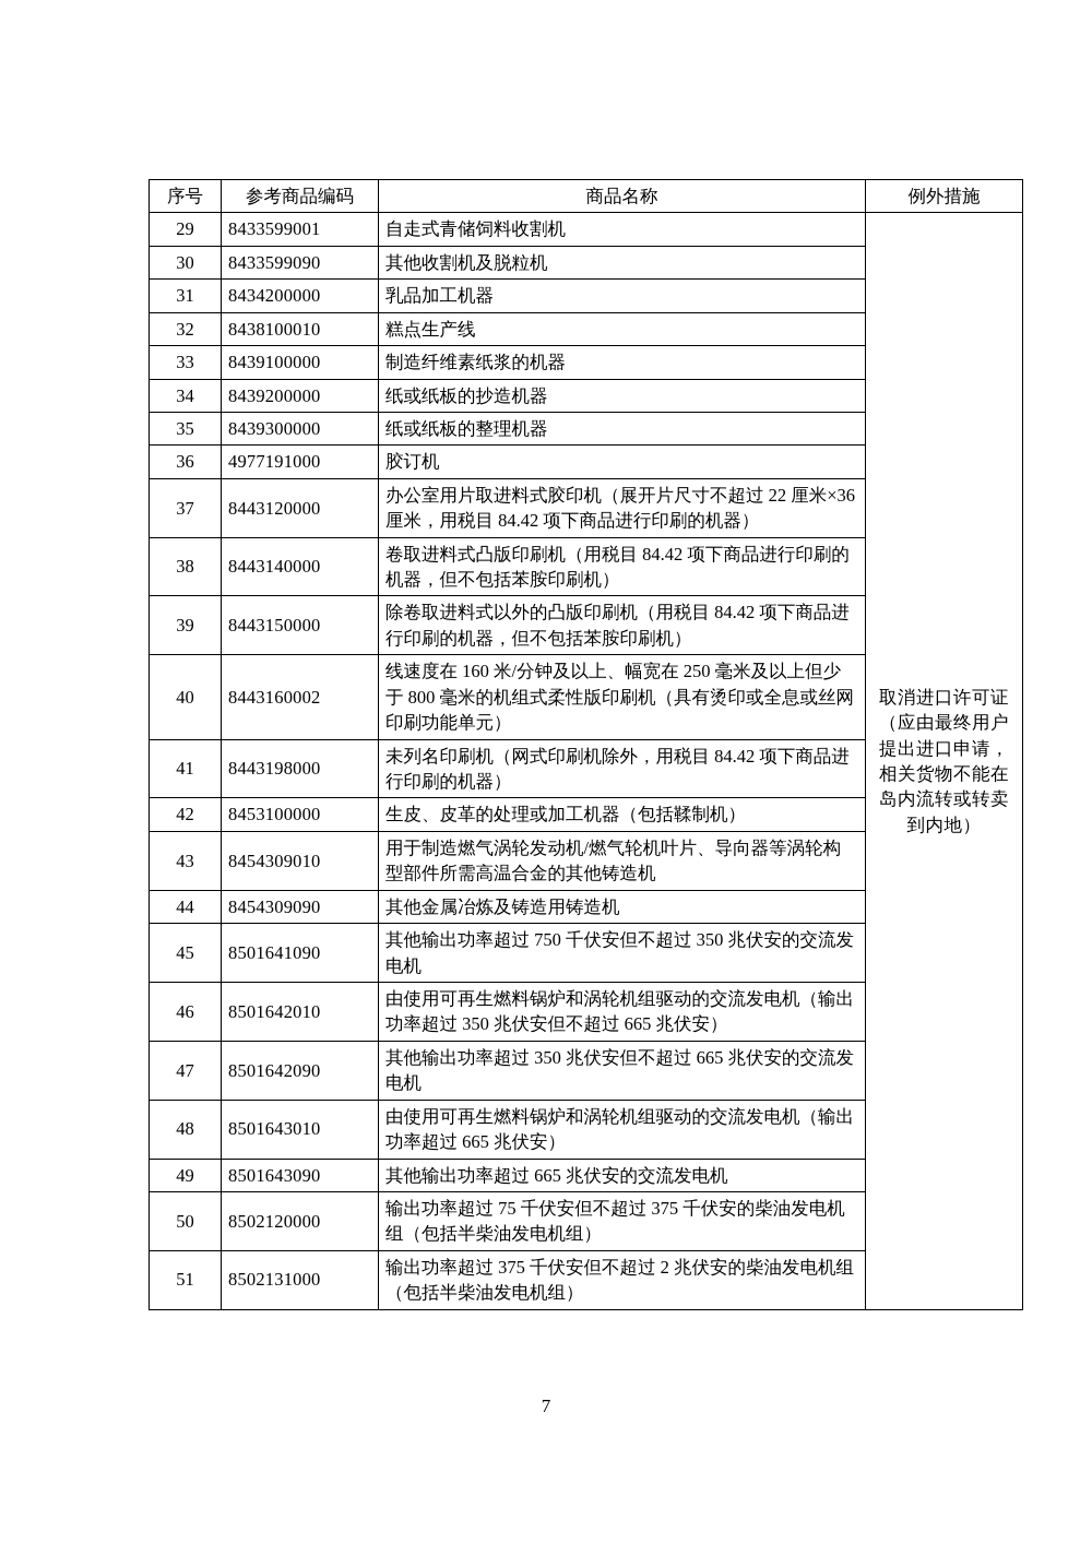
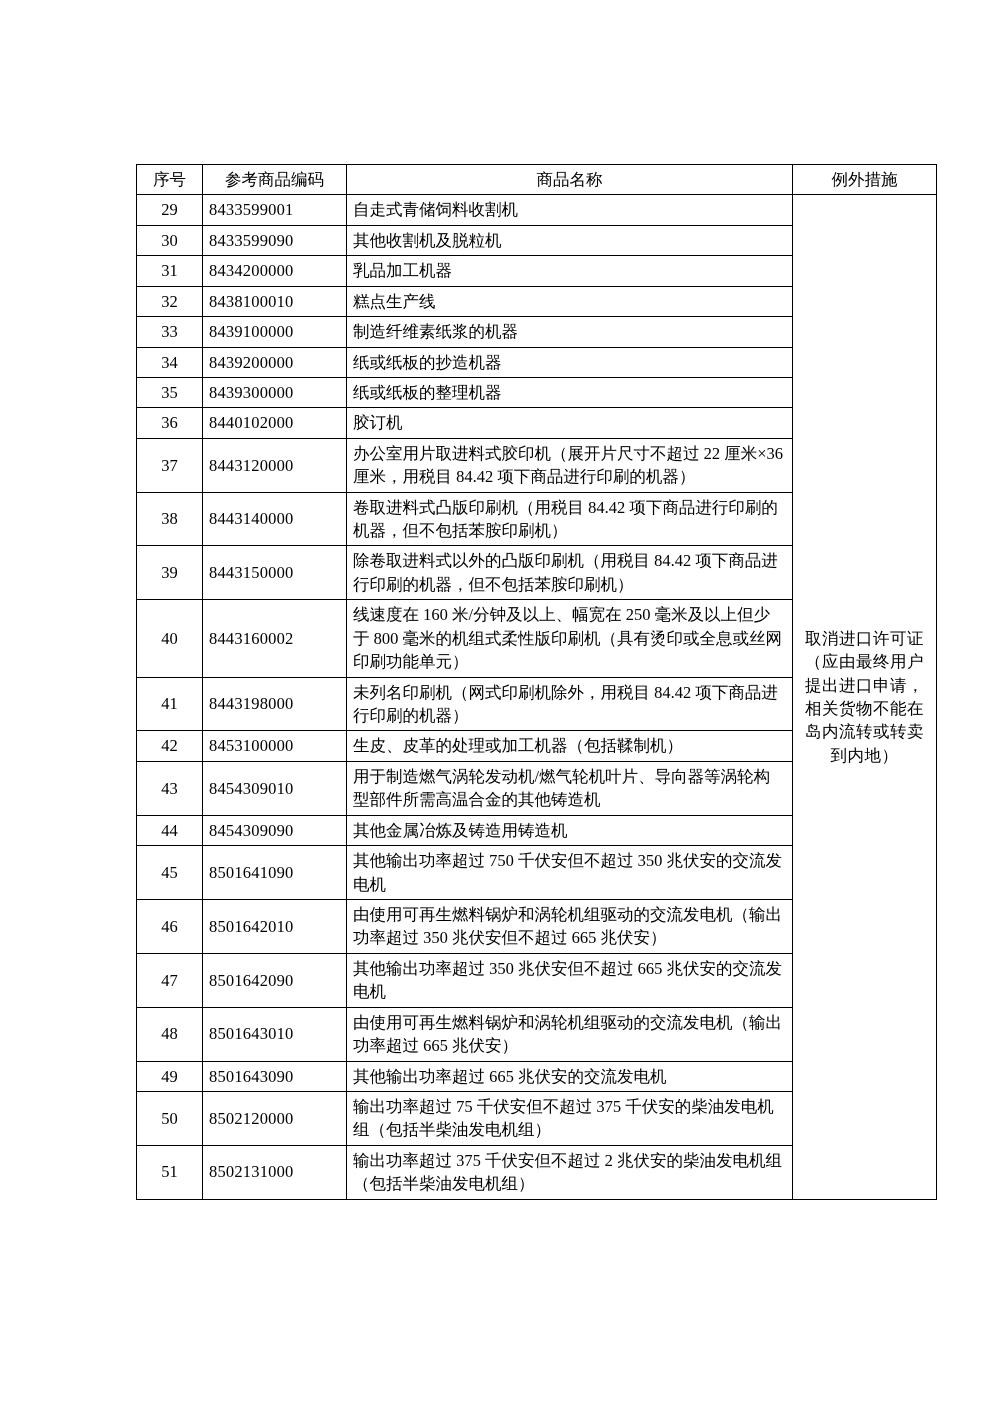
  序号	参考商品编码	商品名称	例外措施
  29	8433599001	自走式青储饲料收割机	取消进口许可证（应由最终用户提出进口申请，相关货物不能在岛内流转或转卖到内地）
  30	8433599090	其他收割机及脱粒机
  31	8434200000	乳品加工机器
  32	8438100010	糕点生产线
  33	8439100000	制造纤维素纸浆的机器
  34	8439200000	纸或纸板的抄造机器
  35	8439300000	纸或纸板的整理机器
- 36	4977191000	胶订机
+ 36	8440102000	胶订机
  37	8443120000	办公室用片取进料式胶印机（展开片尺寸不超过 22 厘米×36 厘米，用税目 84.42 项下商品进行印刷的机器）
  38	8443140000	卷取进料式凸版印刷机（用税目 84.42 项下商品进行印刷的机器，但不包括苯胺印刷机）
  39	8443150000	除卷取进料式以外的凸版印刷机（用税目 84.42 项下商品进行印刷的机器，但不包括苯胺印刷机）
  40	8443160002	线速度在 160 米/分钟及以上、幅宽在 250 毫米及以上但少于 800 毫米的机组式柔性版印刷机（具有烫印或全息或丝网印刷功能单元）
  41	8443198000	未列名印刷机（网式印刷机除外，用税目 84.42 项下商品进行印刷的机器）
  42	8453100000	生皮、皮革的处理或加工机器（包括鞣制机）
  43	8454309010	用于制造燃气涡轮发动机/燃气轮机叶片、导向器等涡轮构型部件所需高温合金的其他铸造机
  44	8454309090	其他金属冶炼及铸造用铸造机
  45	8501641090	其他输出功率超过 750 千伏安但不超过 350 兆伏安的交流发电机
  46	8501642010	由使用可再生燃料锅炉和涡轮机组驱动的交流发电机（输出功率超过 350 兆伏安但不超过 665 兆伏安）
  47	8501642090	其他输出功率超过 350 兆伏安但不超过 665 兆伏安的交流发电机
  48	8501643010	由使用可再生燃料锅炉和涡轮机组驱动的交流发电机（输出功率超过 665 兆伏安）
  49	8501643090	其他输出功率超过 665 兆伏安的交流发电机
  50	8502120000	输出功率超过 75 千伏安但不超过 375 千伏安的柴油发电机组（包括半柴油发电机组）
  51	8502131000	输出功率超过 375 千伏安但不超过 2 兆伏安的柴油发电机组（包括半柴油发电机组）
- 7
